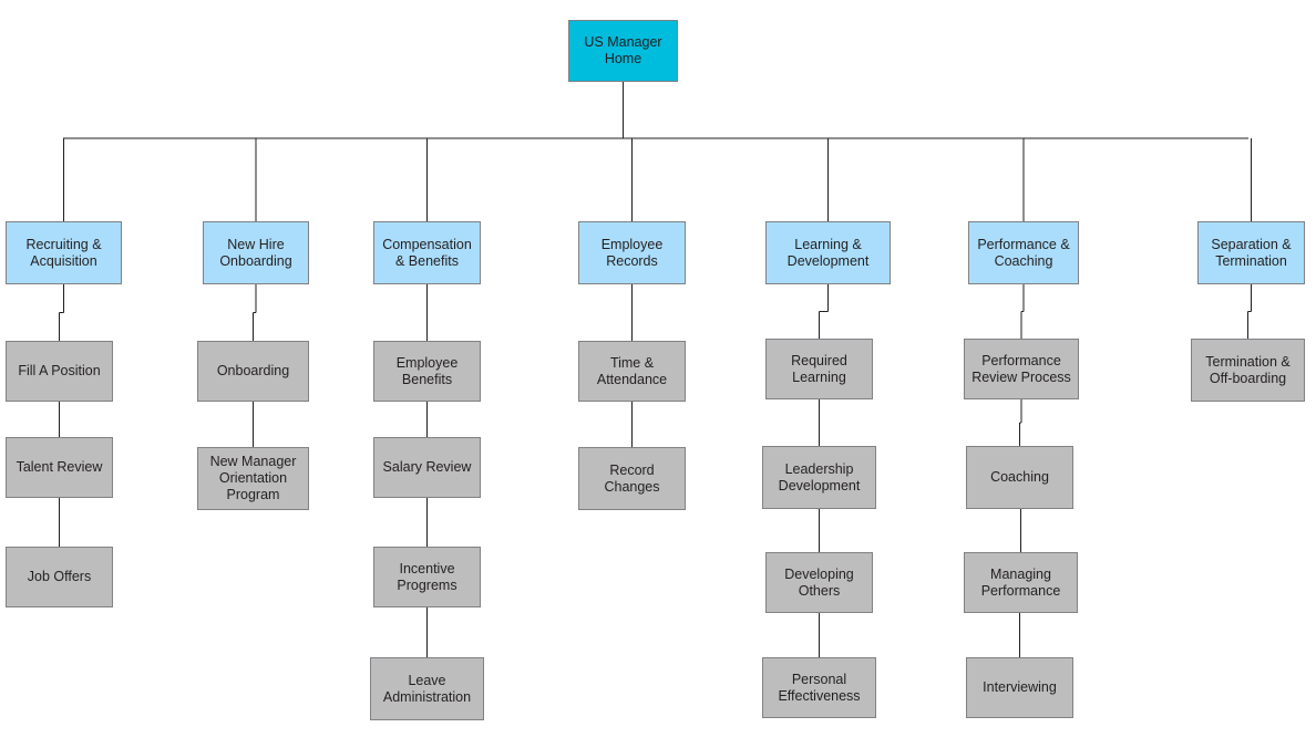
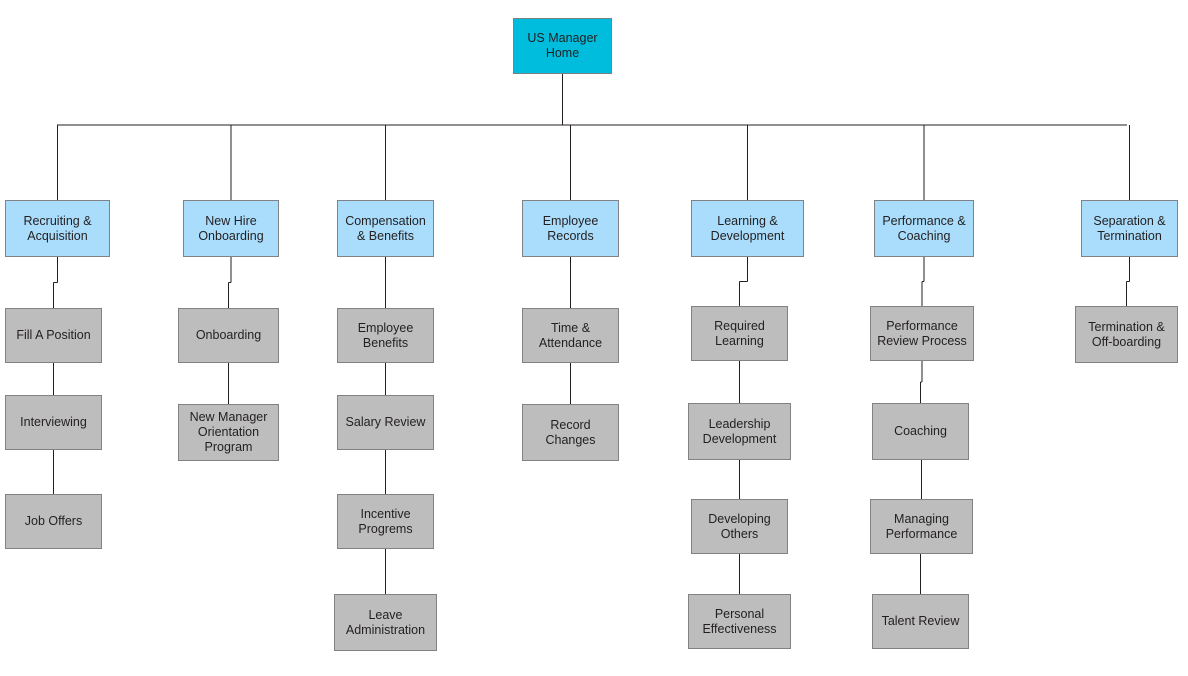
  US Manager
  Home
  Recruiting &
  Acquisition
  Fill A Position
- Talent Review
+ Interviewing
  Job Offers
  New Hire
  Onboarding
  Onboarding
  New Manager
  Orientation
  Program
  Compensation
  & Benefits
  Employee
  Benefits
  Salary Review
  Incentive
  Progrems
  Leave
  Administration
  Employee
  Records
  Time &
  Attendance
  Record
  Changes
  Learning &
  Development
  Required
  Learning
  Leadership
  Development
  Developing
  Others
  Personal
  Effectiveness
  Performance &
  Coaching
  Performance
  Review Process
  Coaching
  Managing
  Performance
- Interviewing
+ Talent Review
  Separation &
  Termination
  Termination &
  Off-boarding
